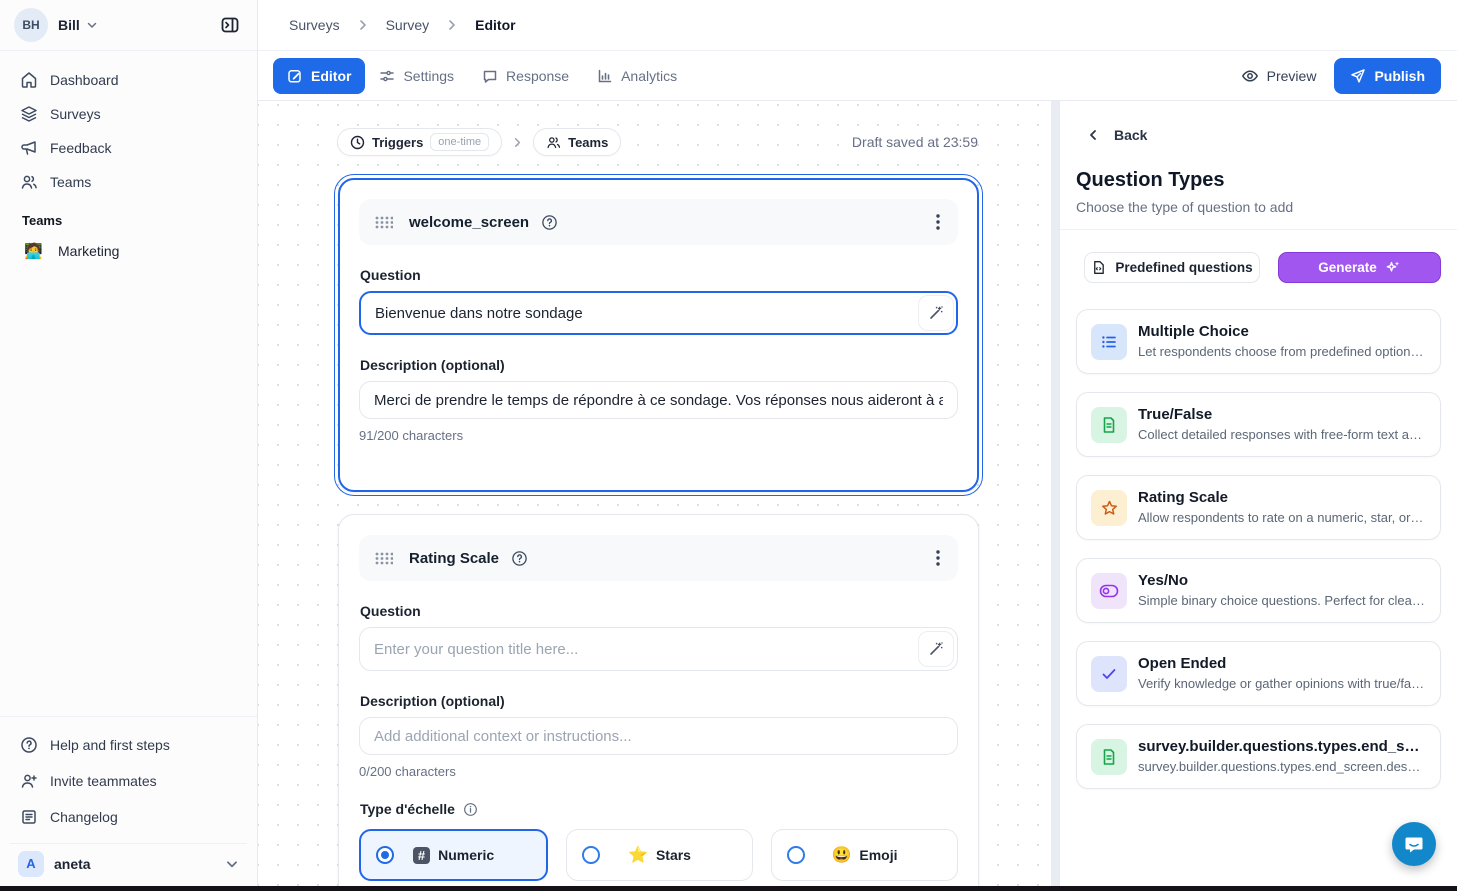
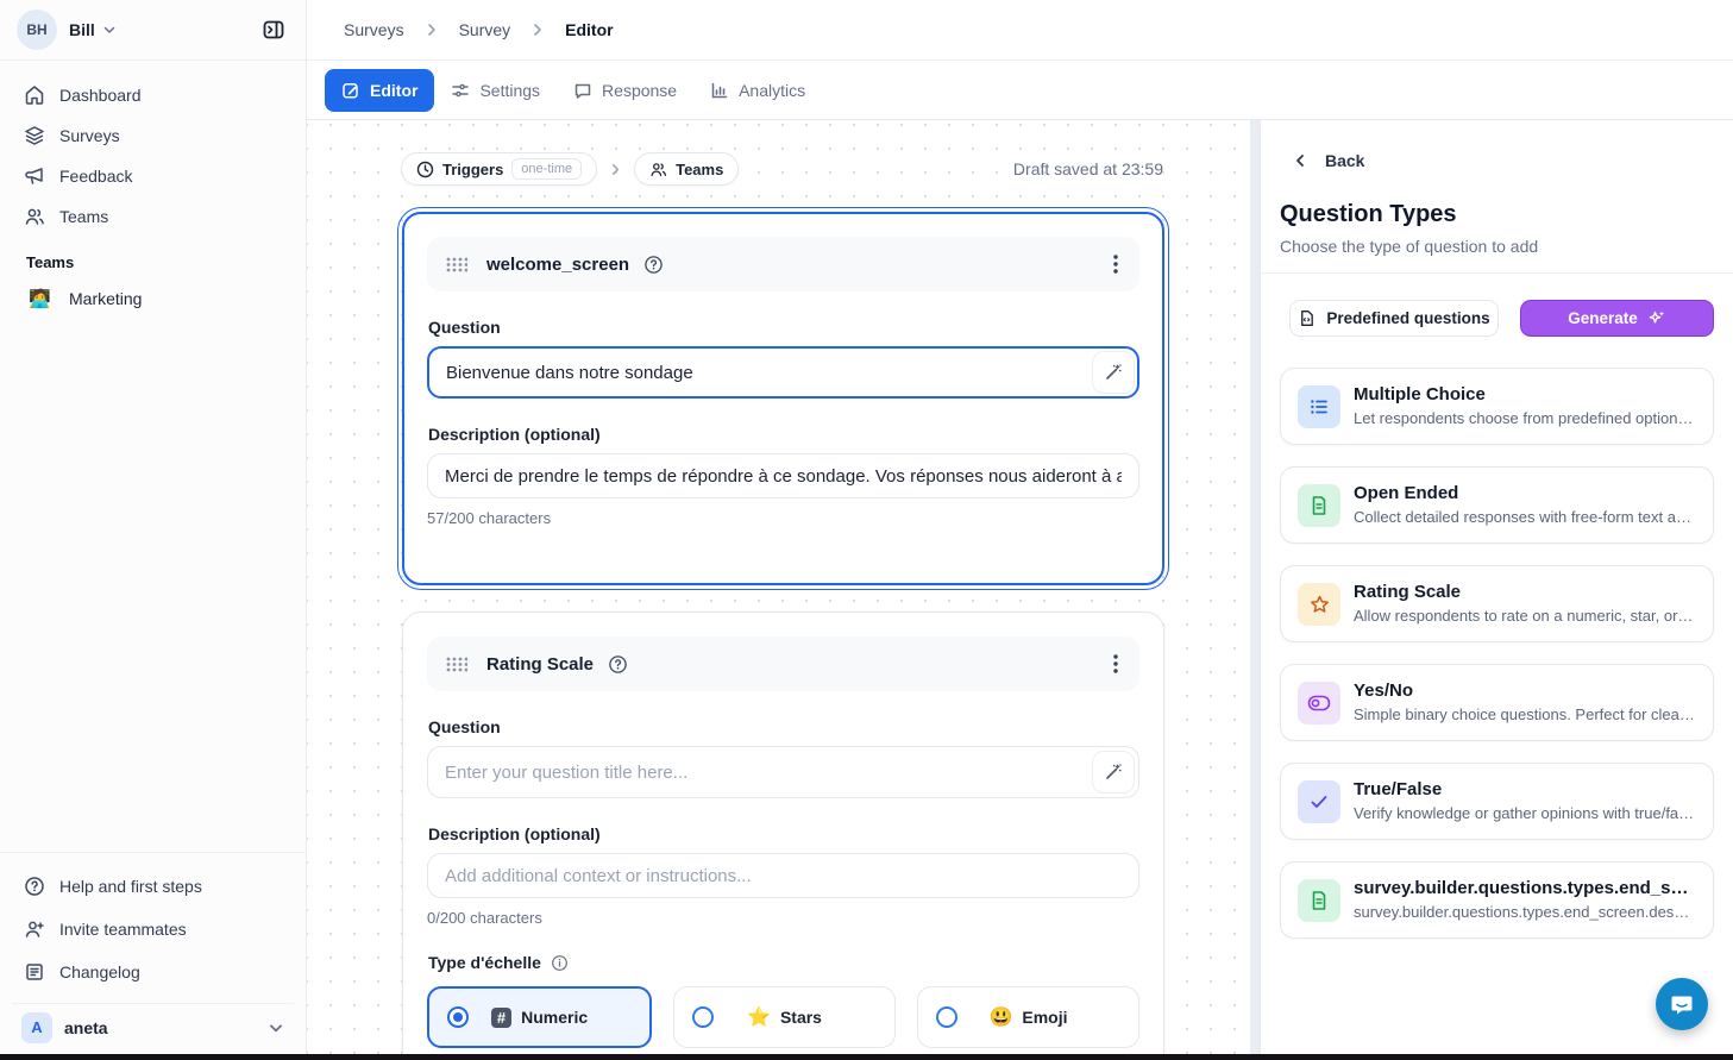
  BH
  Bill
  Dashboard
  Surveys
  Feedback
  Teams
  Teams
  🧑‍💻
  Marketing
  Help and first steps
  Invite teammates
  Changelog
  A
  aneta
  Surveys
  Survey
  Editor
  Editor
  Settings
  Response
  Analytics
- Preview
- Publish
  Triggers
  one-time
  Teams
  Draft saved at 23:59
  welcome_screen
  Question
  Bienvenue dans notre sondage
  Description (optional)
  Merci de prendre le temps de répondre à ce sondage. Vos réponses nous aideront à a
- 91/200 characters
+ 57/200 characters
  Rating Scale
  Question
  Enter your question title here...
  Description (optional)
  Add additional context or instructions...
  0/200 characters
  Type d'échelle
  #
  Numeric
  ⭐
  Stars
  😃
  Emoji
  Back
  Question Types
  Choose the type of question to add
  Predefined questions
  Generate
  Multiple Choice
  Let respondents choose from predefined options.
- True/False
+ Open Ended
  Collect detailed responses with free-form text ans
  Rating Scale
  Allow respondents to rate on a numeric, star, or e
  Yes/No
  Simple binary choice questions. Perfect for clear,
- Open Ended
+ True/False
  Verify knowledge or gather opinions with true/false
  survey.builder.questions.types.end_scr..
  survey.builder.questions.types.end_screen.descrip
